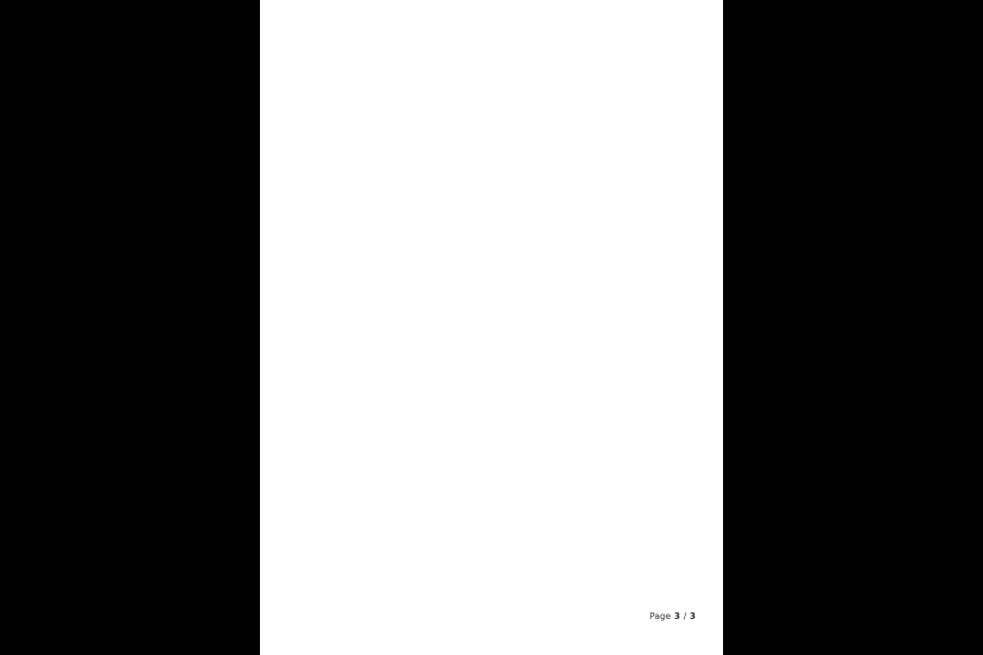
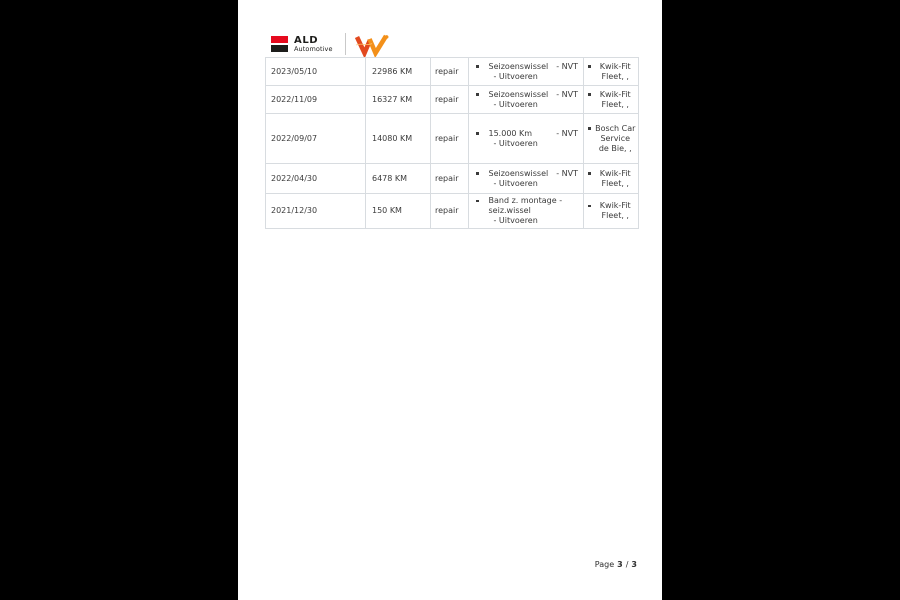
+ ALD
+ Automotive
+ 2023/05/10	22986 KM	repair	Seizoenswissel - NVT- Uitvoeren	Kwik-Fit Fleet, ,
+ 2022/11/09	16327 KM	repair	Seizoenswissel - NVT- Uitvoeren	Kwik-Fit Fleet, ,
+ 2022/09/07	14080 KM	repair	15.000 Km - NVT- Uitvoeren	Bosch Car Service de Bie, ,
+ 2022/04/30	6478 KM	repair	Seizoenswissel - NVT- Uitvoeren	Kwik-Fit Fleet, ,
+ 2021/12/30	150 KM	repair	Band z. montage -seiz.wissel- Uitvoeren	Kwik-Fit Fleet, ,
  Page
  3
  /
  3
